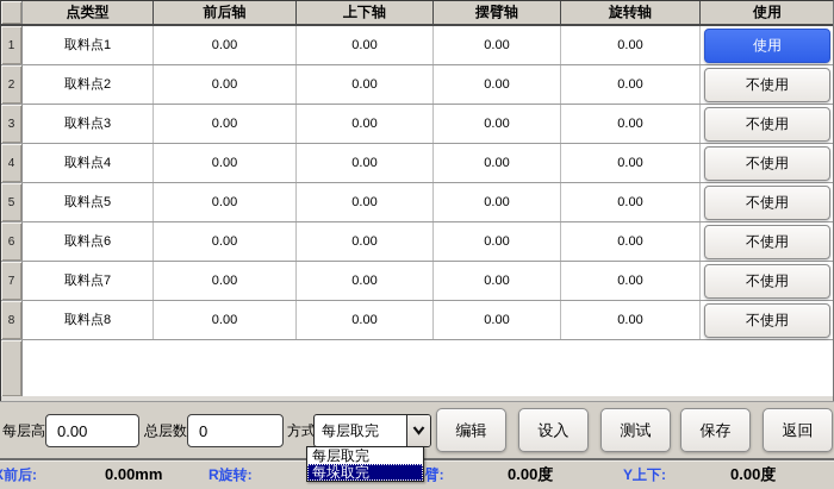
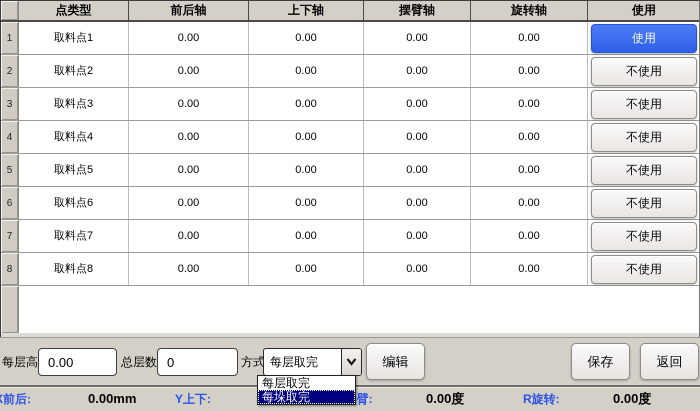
  点类型
  前后轴
  上下轴
  摆臂轴
  旋转轴
  使用
  1
  取料点1
  0.00
  0.00
  0.00
  0.00
  使用
  2
  取料点2
  0.00
  0.00
  0.00
  0.00
  不使用
  3
  取料点3
  0.00
  0.00
  0.00
  0.00
  不使用
  4
  取料点4
  0.00
  0.00
  0.00
  0.00
  不使用
  5
  取料点5
  0.00
  0.00
  0.00
  0.00
  不使用
  6
  取料点6
  0.00
  0.00
  0.00
  0.00
  不使用
  7
  取料点7
  0.00
  0.00
  0.00
  0.00
  不使用
  8
  取料点8
  0.00
  0.00
  0.00
  0.00
  不使用
  每层高
  0.00
  总层数
  0
  方式
  每层取完
  编辑
- 设入
- 测试
  保存
  返回
  前后:
  0.00mm
- R旋转:
+ Y上下:
  0.00度
- Y上下:
+ R旋转:
  0.00度
  每层取完
  每垛取完
